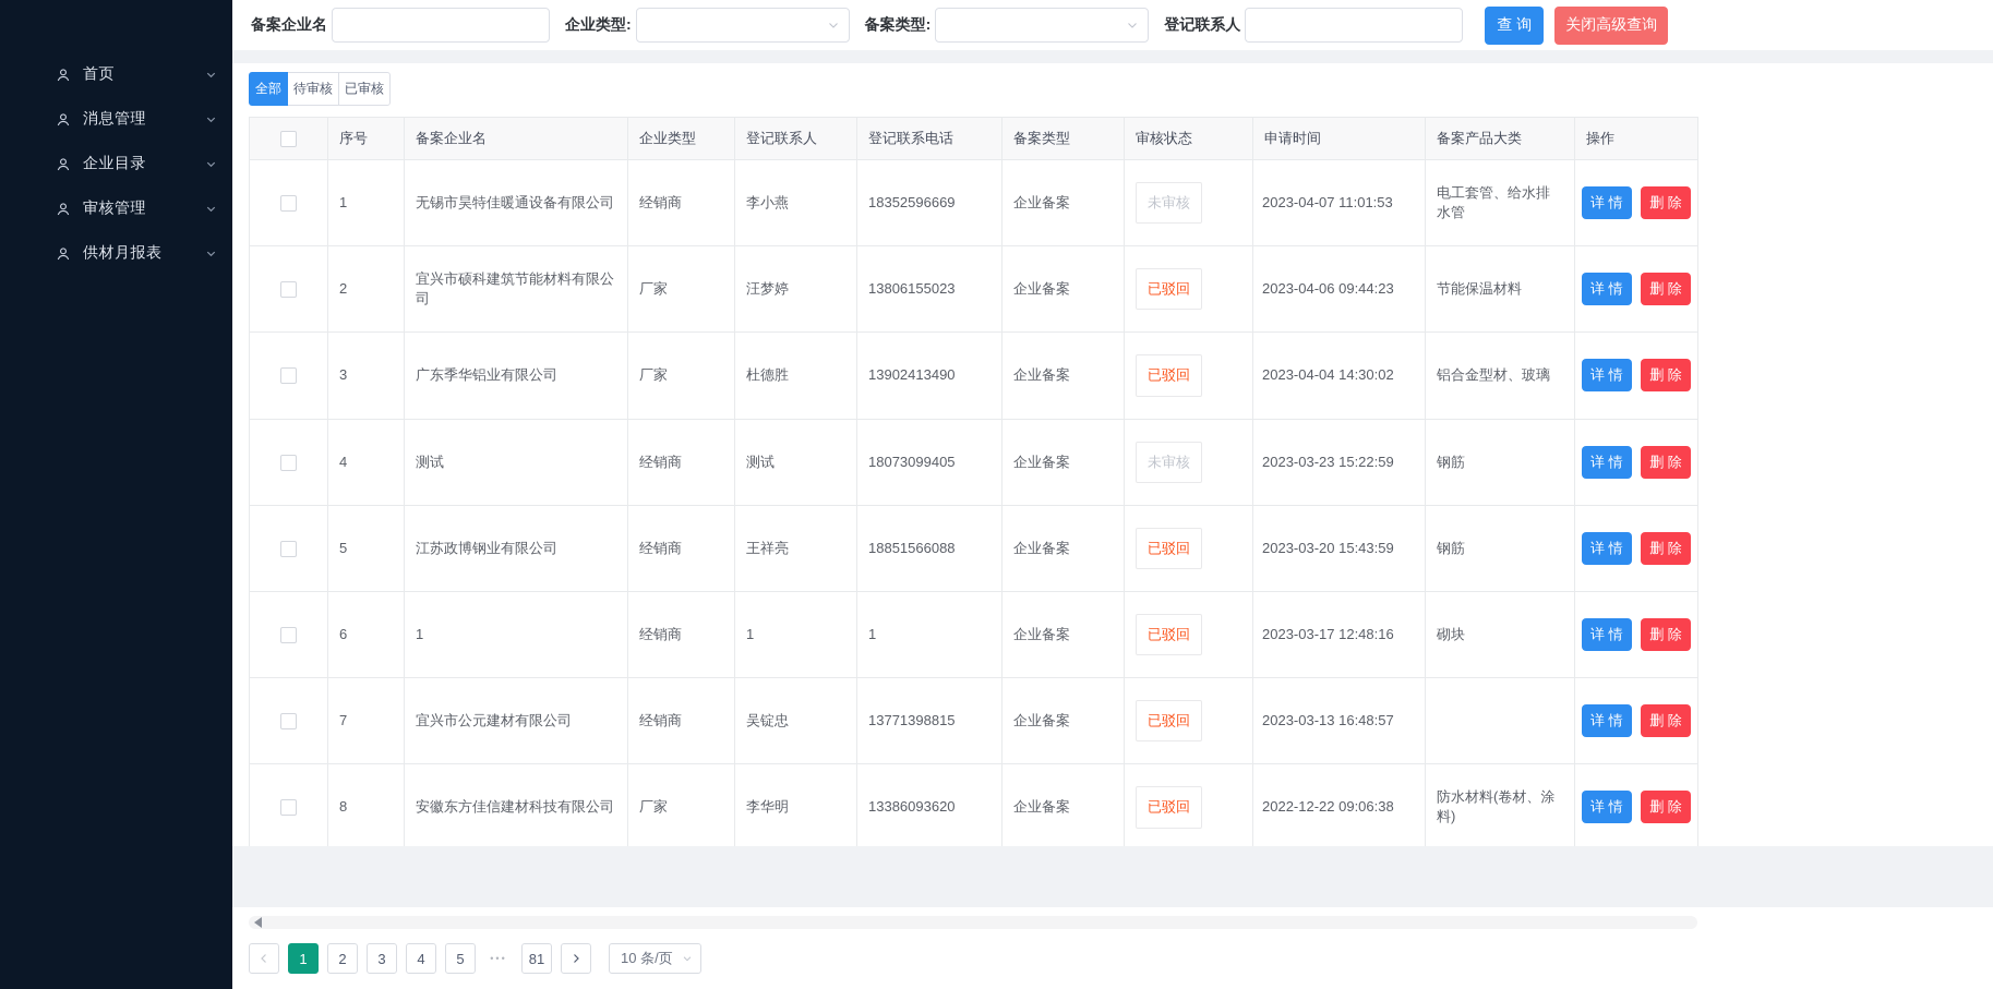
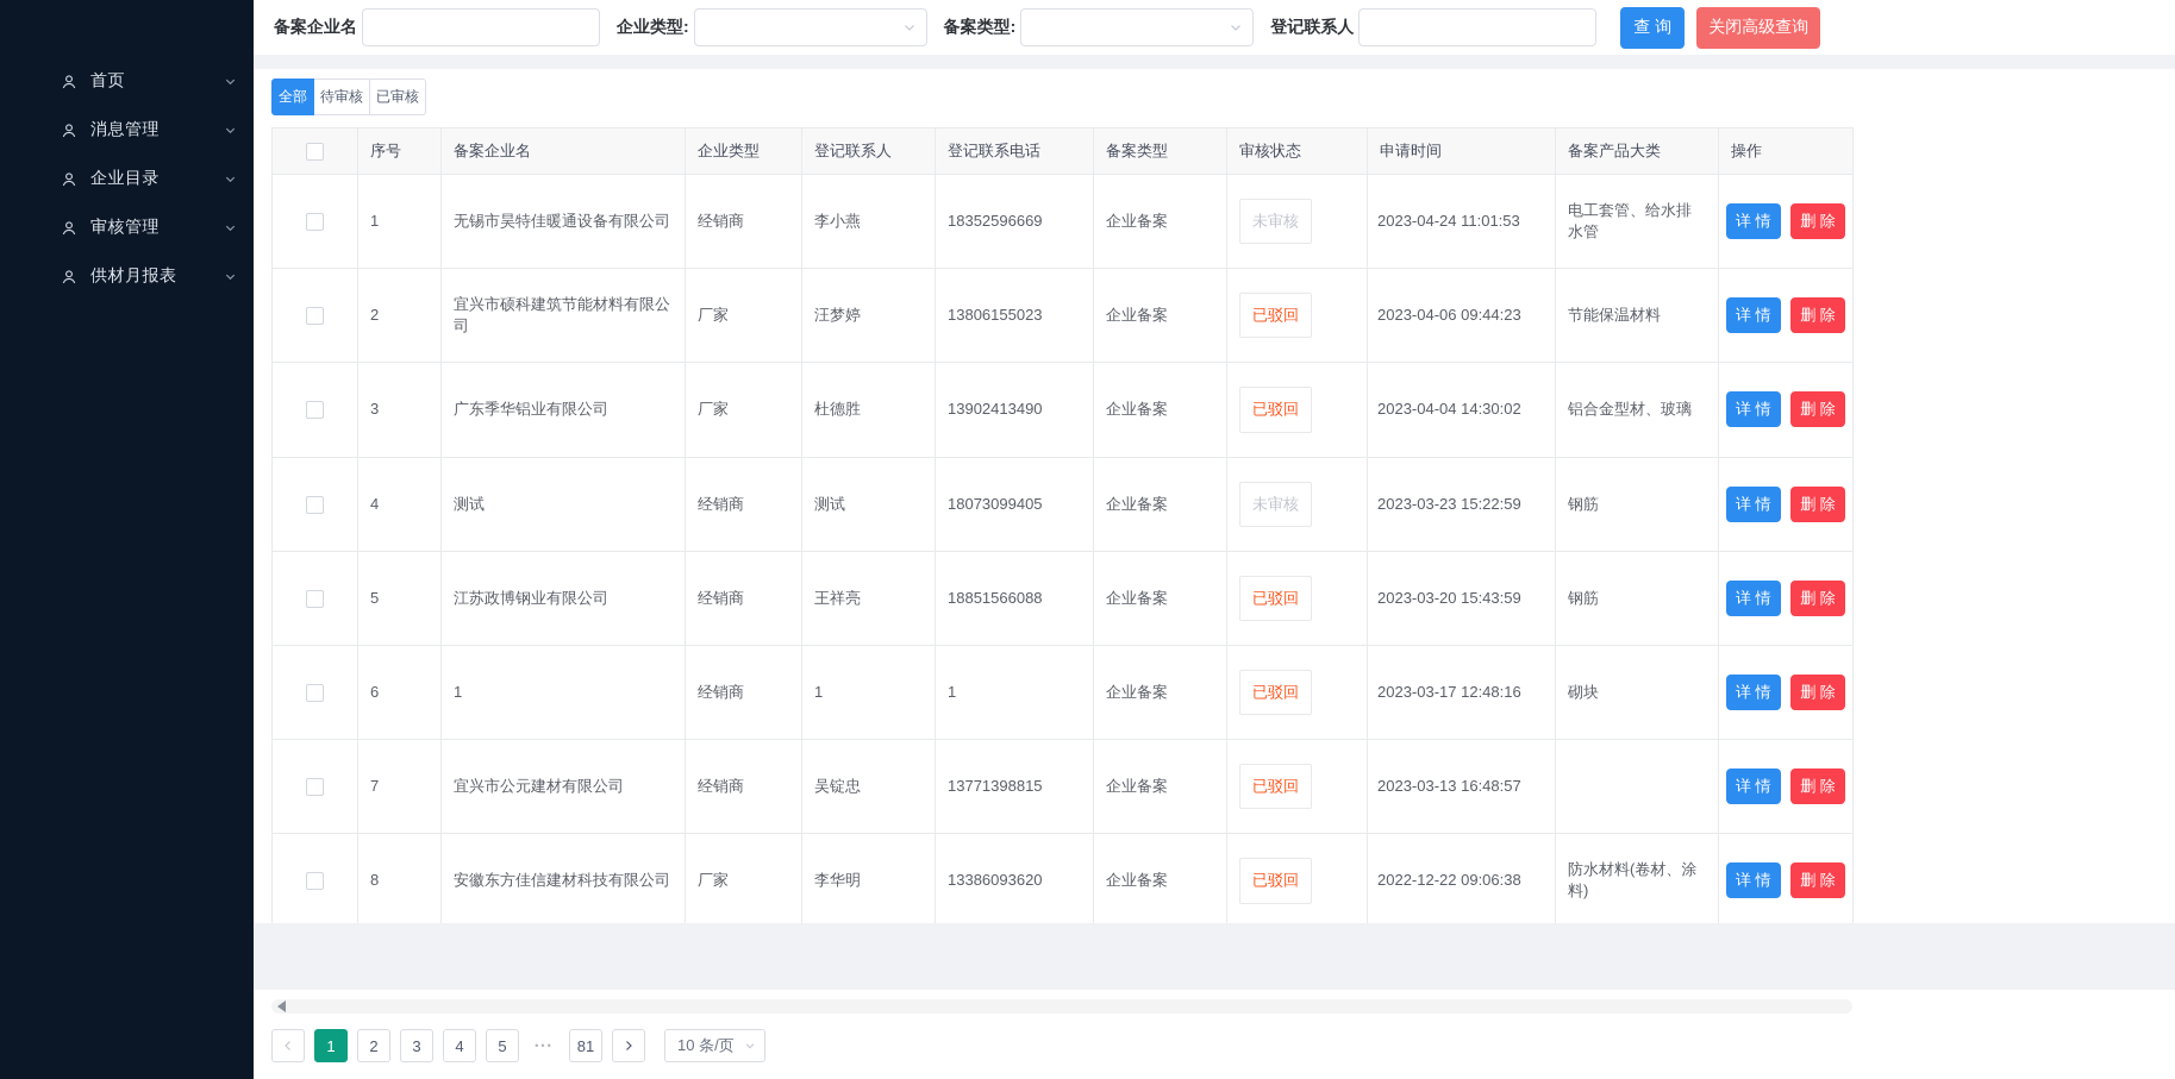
  首页
  消息管理
  企业目录
  审核管理
  供材月报表
  备案企业名
  企业类型:
  备案类型:
  登记联系人
  查 询
  关闭高级查询
  全部
  待审核
  已审核
  	序号	备案企业名	企业类型	登记联系人	登记联系电话	备案类型	审核状态	申请时间	备案产品大类	操作
- 	1	无锡市昊特佳暖通设备有限公司	经销商	李小燕	18352596669	企业备案	未审核	2023-04-07 11:01:53	电工套管、给水排水管	详 情 删 除
+ 	1	无锡市昊特佳暖通设备有限公司	经销商	李小燕	18352596669	企业备案	未审核	2023-04-24 11:01:53	电工套管、给水排水管	详 情 删 除
  	2	宜兴市硕科建筑节能材料有限公司	厂家	汪梦婷	13806155023	企业备案	已驳回	2023-04-06 09:44:23	节能保温材料	详 情 删 除
  	3	广东季华铝业有限公司	厂家	杜德胜	13902413490	企业备案	已驳回	2023-04-04 14:30:02	铝合金型材、玻璃	详 情 删 除
  	4	测试	经销商	测试	18073099405	企业备案	未审核	2023-03-23 15:22:59	钢筋	详 情 删 除
  	5	江苏政博钢业有限公司	经销商	王祥亮	18851566088	企业备案	已驳回	2023-03-20 15:43:59	钢筋	详 情 删 除
  	6	1	经销商	1	1	企业备案	已驳回	2023-03-17 12:48:16	砌块	详 情 删 除
  	7	宜兴市公元建材有限公司	经销商	吴锭忠	13771398815	企业备案	已驳回	2023-03-13 16:48:57		详 情 删 除
  	8	安徽东方佳信建材科技有限公司	厂家	李华明	13386093620	企业备案	已驳回	2022-12-22 09:06:38	防水材料(卷材、涂料)	详 情 删 除
  1
  2
  3
  4
  5
  •••
  81
  10 条/页
